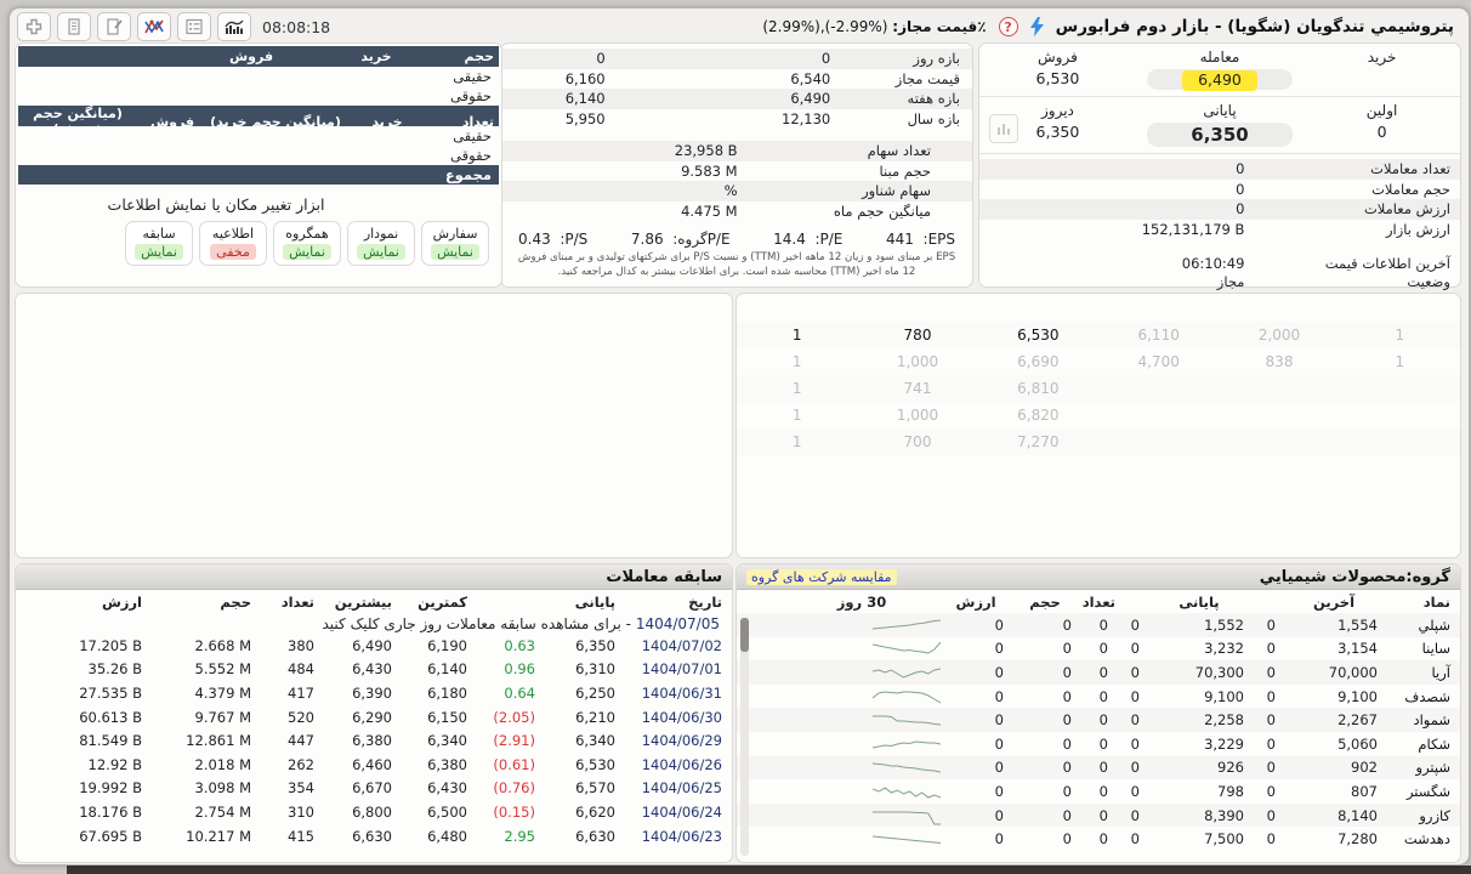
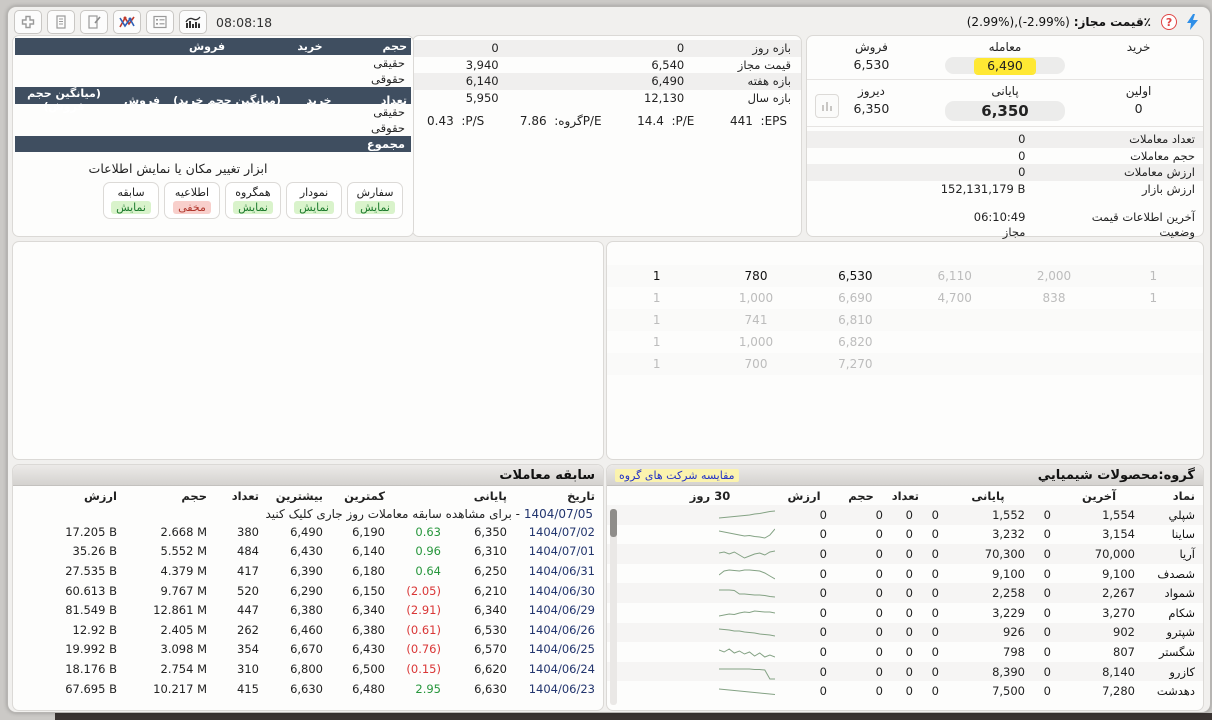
  08:08:18
- پتروشيمي تندگويان (شگويا) - بازار دوم فرابورس
  ?
  ٪قیمت مجاز: (2.99%),(-2.99%)
  خرید
  معامله
  6,490
  فروش
  6,530
  اولین
  0
  پایانی
  6,350
  دیروز
  6,350
  تعداد معاملات
  0
  حجم معاملات
  0
  ارزش معاملات
  0
  ارزش بازار
  152,131,179 B
  آخرین اطلاعات قیمت
  06:10:49
  وضعیت
  مجاز
  بازه روز
  0
  0
  قیمت مجاز
  6,540
- 6,160
+ 3,940
  بازه هفته
  6,490
  6,140
  بازه سال
  12,130
  5,950
- تعداد سهام
- 23,958 B
- حجم مبنا
- 9.583 M
- سهام شناور
- %
- میانگین حجم ماه
- 4.475 M
  441 :EPS
  14.4 :P/E
  7.86 : گروهP/E
  0.43 :P/S
- EPS بر مبنای سود و زیان 12 ماهه اخیر (TTM) و نسبت P/S برای شرکتهای تولیدی و بر مبنای فروش 12 ماه اخیر (TTM) محاسبه شده است. برای اطلاعات بیشتر به کدال مراجعه کنید.
  حجم
  خرید
  فروش
  حقیقی
  حقوقی
  تعداد
  خرید
  (میانگین حجم خرید)
  فروش
  (میانگین حجم فروش)
  حقیقی
  حقوقی
  مجموع
  ابزار تغییر مکان یا نمایش اطلاعات
  سفارش
  نمایش
  نمودار
  نمایش
  همگروه
  نمایش
  اطلاعیه
  مخفی
  سابقه
  نمایش
  1
  2,000
  6,110
  6,530
  780
  1
  1
  838
  4,700
  6,690
  1,000
  1
  6,810
  741
  1
  6,820
  1,000
  1
  7,270
  700
  1
  سابقه معاملات
  تاریخ
  پایانی
  کمترین
  بیشترین
  تعداد
  حجم
  ارزش
  1404/07/05 - برای مشاهده سابقه معاملات روز جاری کلیک کنید
  1404/07/02
  6,350
  0.63
  6,190
  6,490
  380
  2.668 M
  17.205 B
  1404/07/01
  6,310
  0.96
  6,140
  6,430
  484
  5.552 M
  35.26 B
  1404/06/31
  6,250
  0.64
  6,180
  6,390
  417
  4.379 M
  27.535 B
  1404/06/30
  6,210
  (2.05)
  6,150
  6,290
  520
  9.767 M
  60.613 B
  1404/06/29
  6,340
  (2.91)
  6,340
  6,380
  447
  12.861 M
  81.549 B
  1404/06/26
  6,530
  (0.61)
  6,380
  6,460
  262
- 2.018 M
+ 2.405 M
  12.92 B
  1404/06/25
  6,570
  (0.76)
  6,430
  6,670
  354
  3.098 M
  19.992 B
  1404/06/24
  6,620
  (0.15)
  6,500
  6,800
  310
  2.754 M
  18.176 B
  1404/06/23
  6,630
  2.95
  6,480
  6,630
  415
  10.217 M
  67.695 B
  گروه:محصولات شيميايي
  مقایسه شرکت های گروه
  نماد
  آخرین
  پایانی
  تعداد
  حجم
  ارزش
  30 روز
  شپلي
  1,554
  0
  1,552
  0
  0
  0
  0
  ساینا
  3,154
  0
  3,232
  0
  0
  0
  0
  آریا
  70,000
  0
  70,300
  0
  0
  0
  0
  شصدف
  9,100
  0
  9,100
  0
  0
  0
  0
  شمواد
  2,267
  0
  2,258
  0
  0
  0
  0
  شکام
- 5,060
+ 3,270
  0
  3,229
  0
  0
  0
  0
  شپترو
  902
  0
  926
  0
  0
  0
  0
  شگستر
  807
  0
  798
  0
  0
  0
  0
  کازرو
  8,140
  0
  8,390
  0
  0
  0
  0
  دهدشت
  7,280
  0
  7,500
  0
  0
  0
  0
